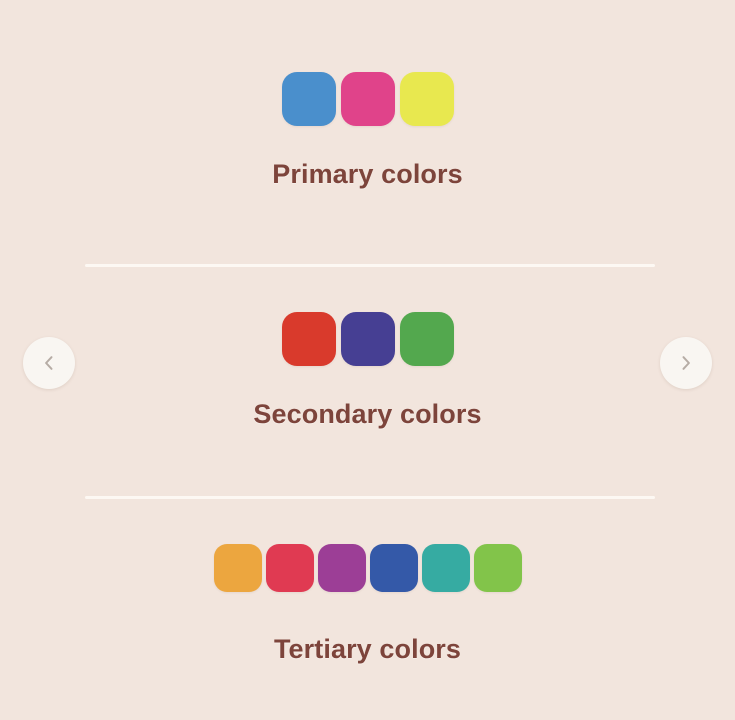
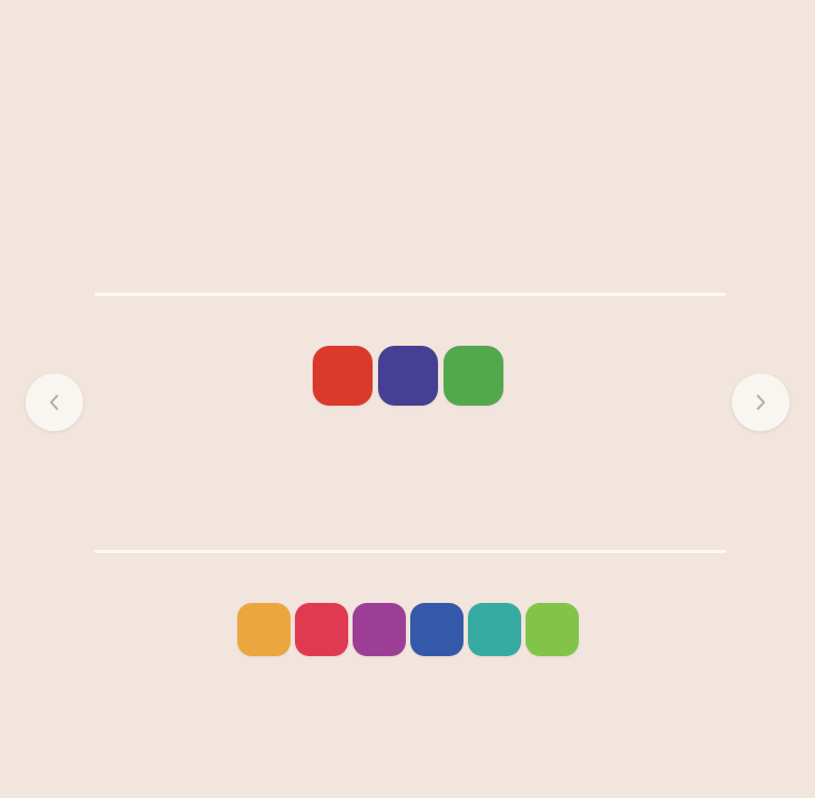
- Primary colors
- Secondary colors
- Tertiary colors
